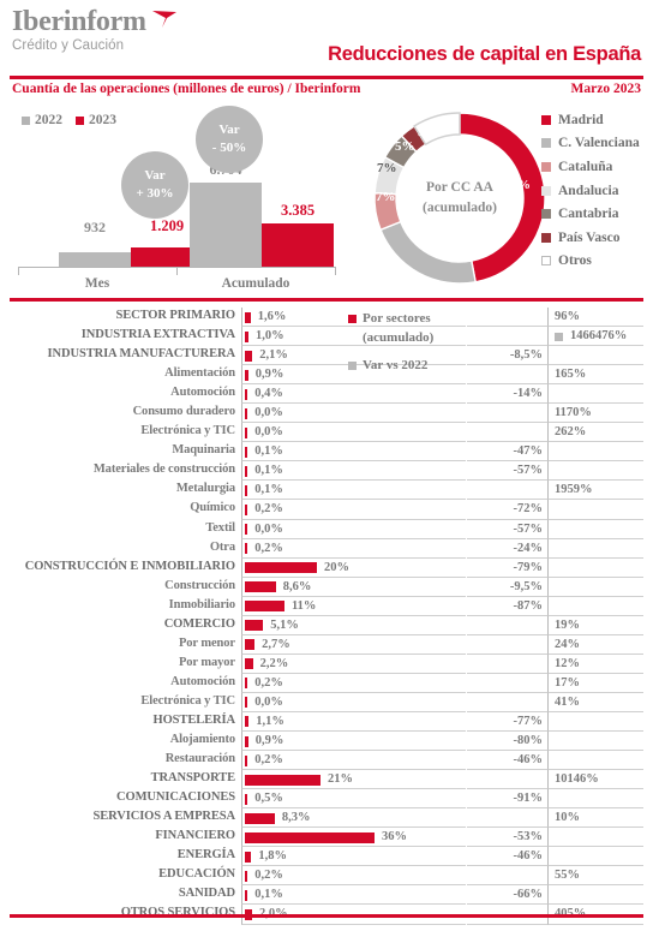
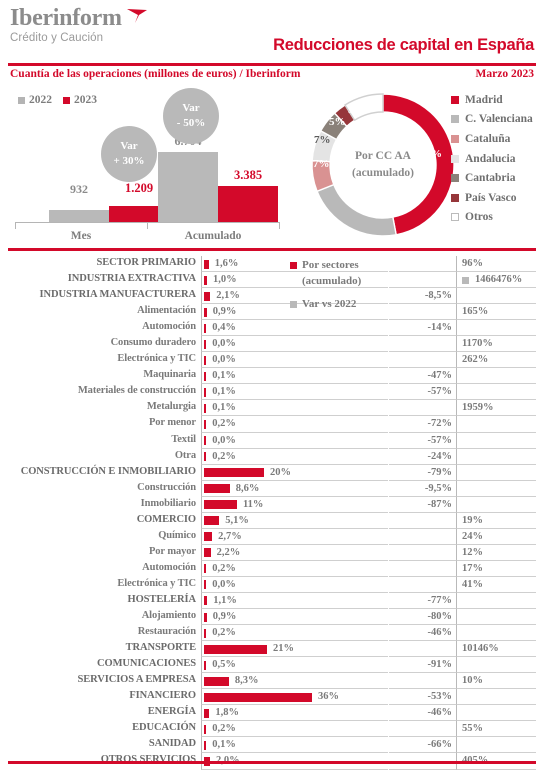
  Iberinform
  Crédito y Caución
  Reducciones de capital en España
  Cuantía de las operaciones (millones de euros) / Iberinform
  Marzo 2023
  2022
  2023
  932
  1.209
  Var
  + 30%
  3.385
  Var
  - 50%
  Mes
  Acumulado
  Por CC AA
  (acumulado)
  47%
  22%
  7%
  7%
  5%
  3%
  Madrid
  C. Valenciana
  Cataluña
  Andalucia
  Cantabria
  País Vasco
  Otros
  SECTOR PRIMARIO
  1,6%
  96%
  INDUSTRIA EXTRACTIVA
  1,0%
  1466476%
  INDUSTRIA MANUFACTURERA
  2,1%
  -8,5%
  Alimentación
  0,9%
  165%
  Automoción
  0,4%
  -14%
  Consumo duradero
  0,0%
  1170%
  Electrónica y TIC
  0,0%
  262%
  Maquinaria
  0,1%
  -47%
  Materiales de construcción
  0,1%
  -57%
  Metalurgia
  0,1%
  1959%
- Químico
+ Por menor
  0,2%
  -72%
  Textil
  0,0%
  -57%
  Otra
  0,2%
  -24%
  CONSTRUCCIÓN E INMOBILIARIO
  20%
  -79%
  Construcción
  8,6%
  -9,5%
  Inmobiliario
  11%
  -87%
  COMERCIO
  5,1%
  19%
- Por menor
+ Químico
  2,7%
  24%
  Por mayor
  2,2%
  12%
  Automoción
  0,2%
  17%
  Electrónica y TIC
  0,0%
  41%
  HOSTELERÍA
  1,1%
  -77%
  Alojamiento
  0,9%
  -80%
  Restauración
  0,2%
  -46%
  TRANSPORTE
  21%
  10146%
  COMUNICACIONES
  0,5%
  -91%
  SERVICIOS A EMPRESA
  8,3%
  10%
  FINANCIERO
  36%
  -53%
  ENERGÍA
  1,8%
  -46%
  EDUCACIÓN
  0,2%
  55%
  SANIDAD
  0,1%
  -66%
  OTROS SERVICIOS
  Por sectores
  (acumulado)
  Var vs 2022
